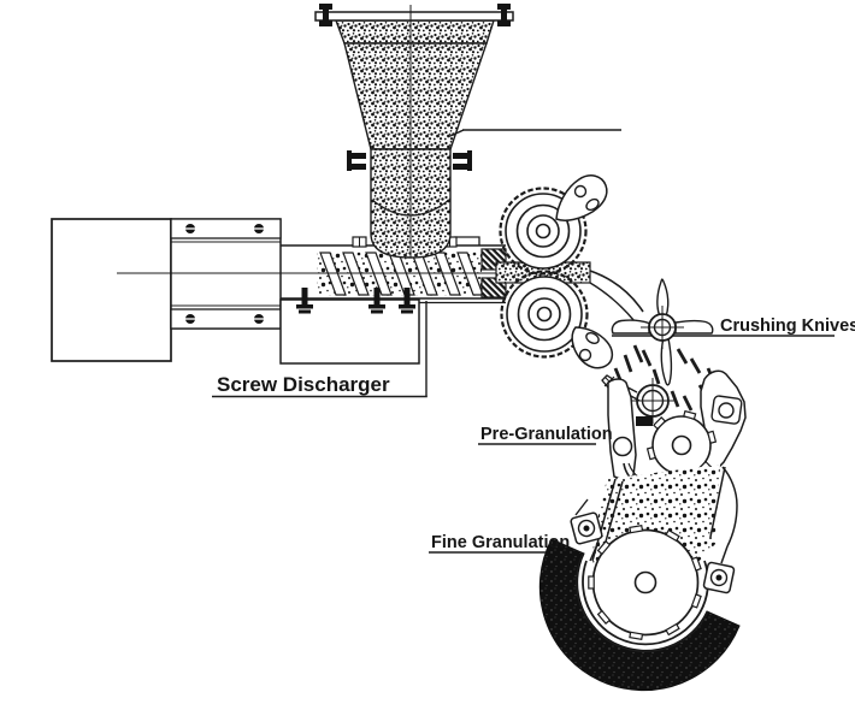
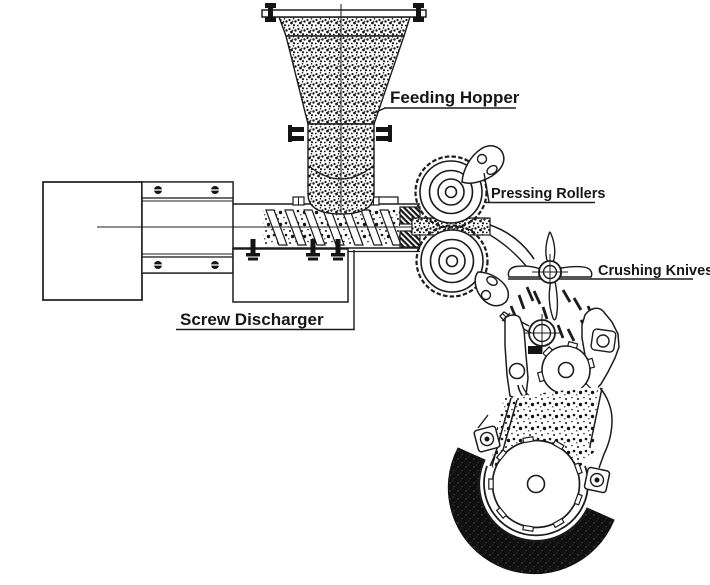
+ Feeding Hopper
+ Pressing Rollers
  Crushing Knives
  Screw Discharger
- Pre-Granulation
- Fine Granulation
